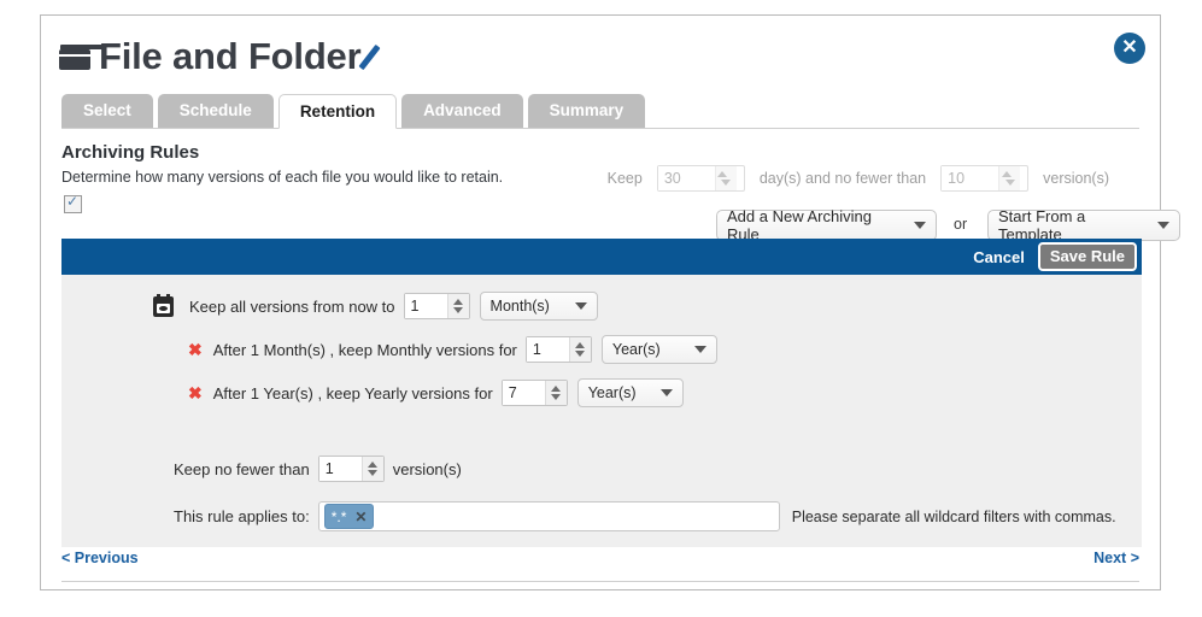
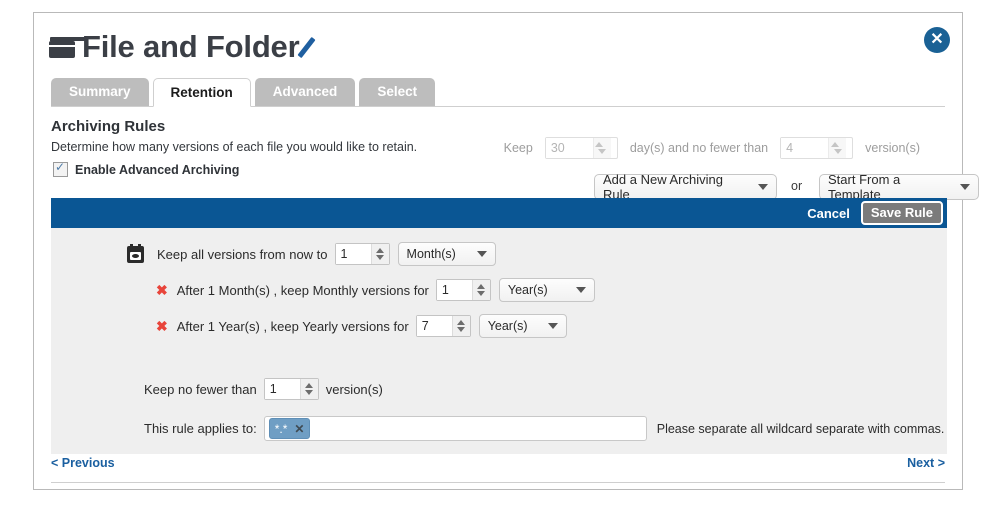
  File and Folder
  ✕
- Select
+ Summary
- Schedule
  Retention
  Advanced
- Summary
+ Select
  Archiving Rules
  Determine how many versions of each file you would like to retain.
+ Enable Advanced Archiving
  Keep
  30
  day(s) and no fewer than
- 10
+ 4
  version(s)
  Add a New Archiving Rule
  or
  Start From a Template
  Cancel
  Save Rule
  Keep all versions from now to
  1
  Month(s)
  ✖
  After 1 Month(s) , keep Monthly versions for
  1
  Year(s)
  ✖
  After 1 Year(s) , keep Yearly versions for
  7
  Year(s)
  Keep no fewer than
  1
  version(s)
  This rule applies to:
  *.*
  ✕
- Please separate all wildcard filters with commas.
+ Please separate all wildcard separate with commas.
  < Previous
  Next >
